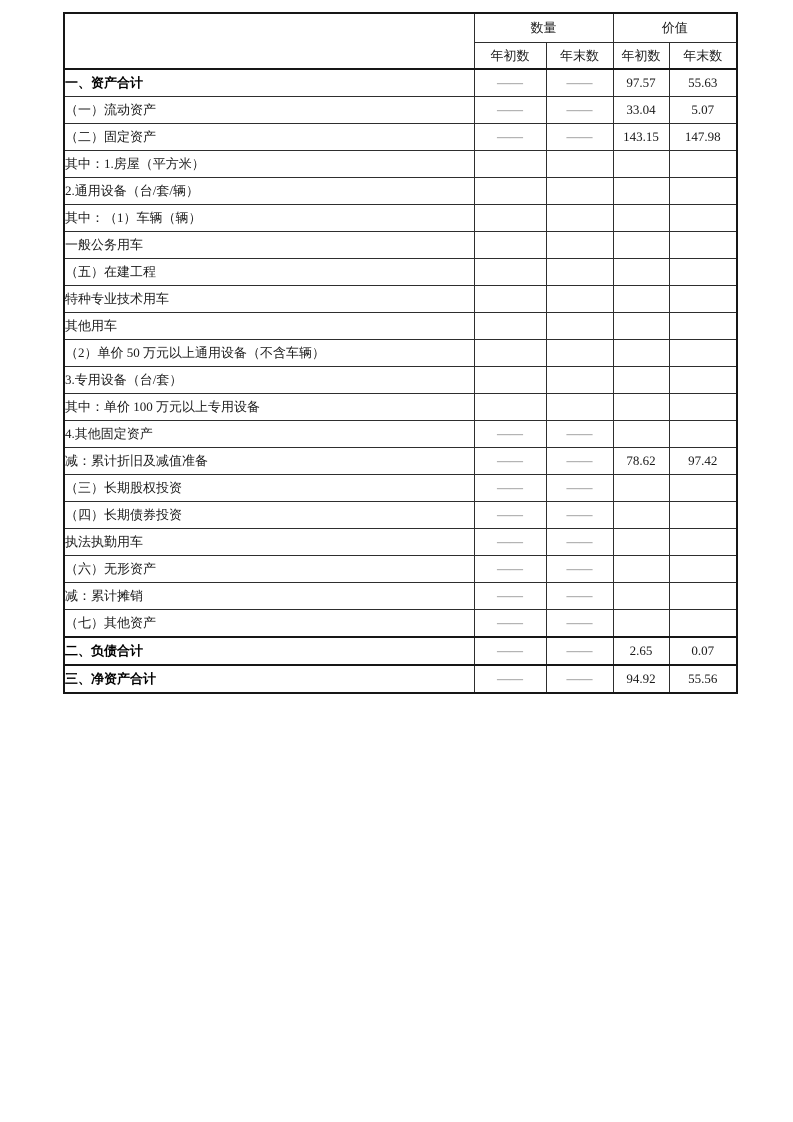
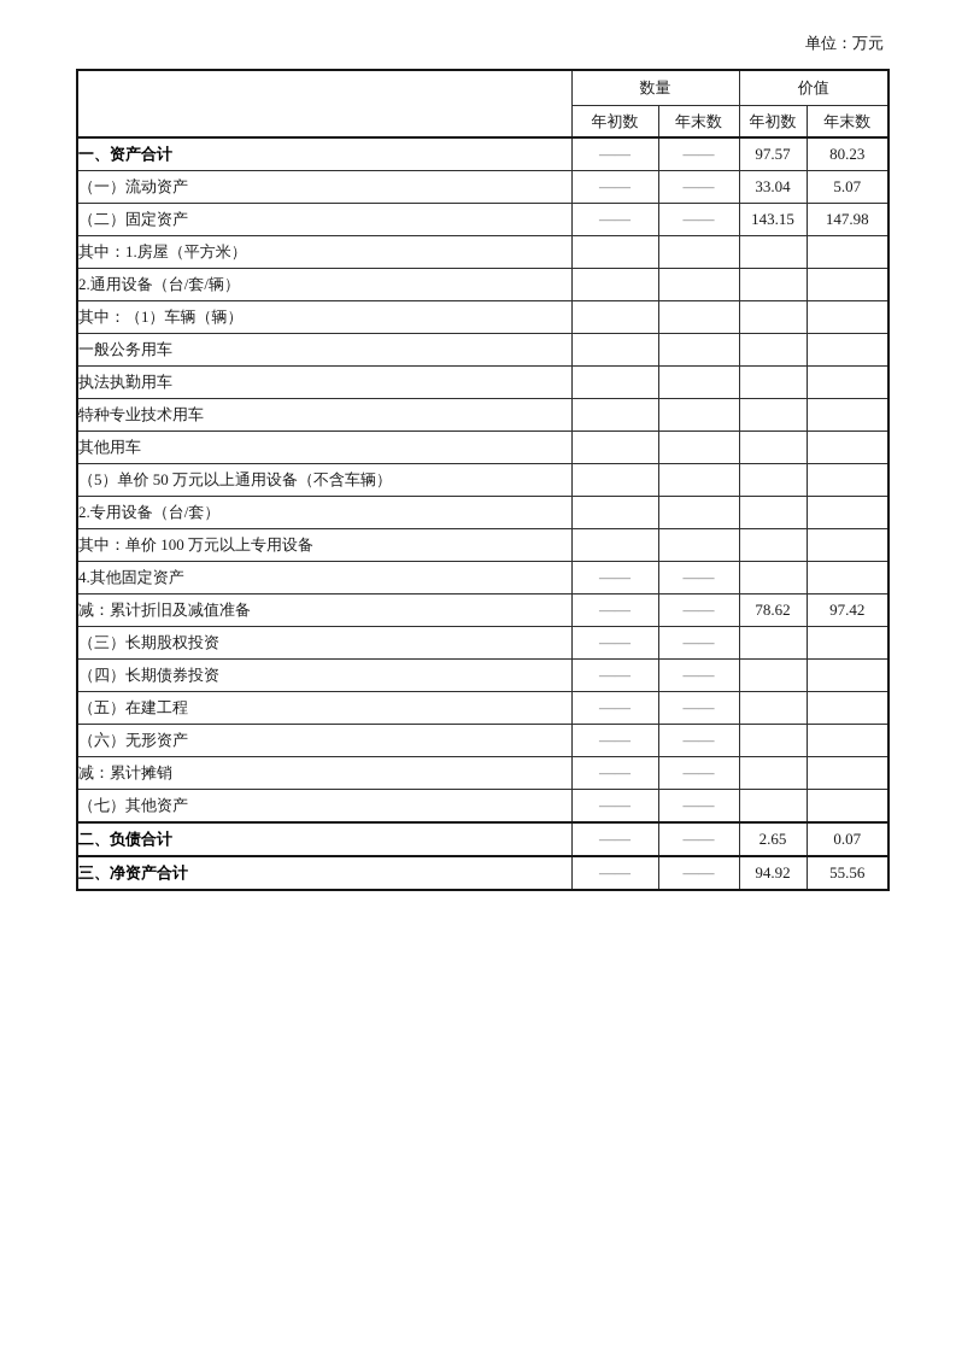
+ 单位：万元
  	数量	价值
  年初数	年末数	年初数	年末数
- 一、资产合计	——	——	97.57	55.63
+ 一、资产合计	——	——	97.57	80.23
  （一）流动资产	——	——	33.04	5.07
  （二）固定资产	——	——	143.15	147.98
  其中：1.房屋（平方米）
  2.通用设备（台/套/辆）
  其中：（1）车辆（辆）
  一般公务用车
- （五）在建工程
+ 执法执勤用车
  特种专业技术用车
  其他用车
- （2）单价 50 万元以上通用设备（不含车辆）
+ （5）单价 50 万元以上通用设备（不含车辆）
- 3.专用设备（台/套）
+ 2.专用设备（台/套）
  其中：单价 100 万元以上专用设备
  4.其他固定资产	——	——
  减：累计折旧及减值准备	——	——	78.62	97.42
  （三）长期股权投资	——	——
  （四）长期债券投资	——	——
- 执法执勤用车	——	——
+ （五）在建工程	——	——
  （六）无形资产	——	——
  减：累计摊销	——	——
  （七）其他资产	——	——
  二、负债合计	——	——	2.65	0.07
  三、净资产合计	——	——	94.92	55.56
